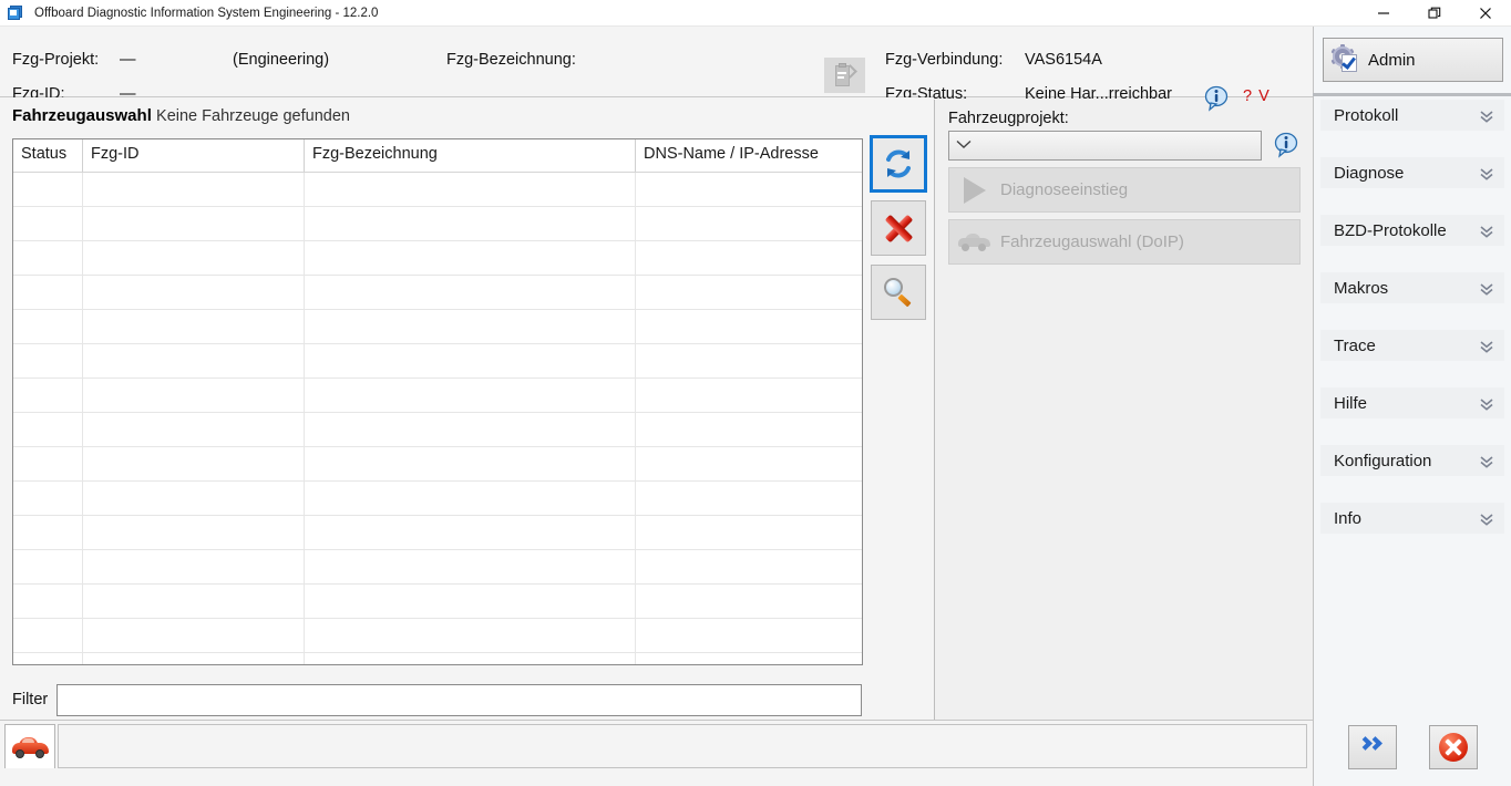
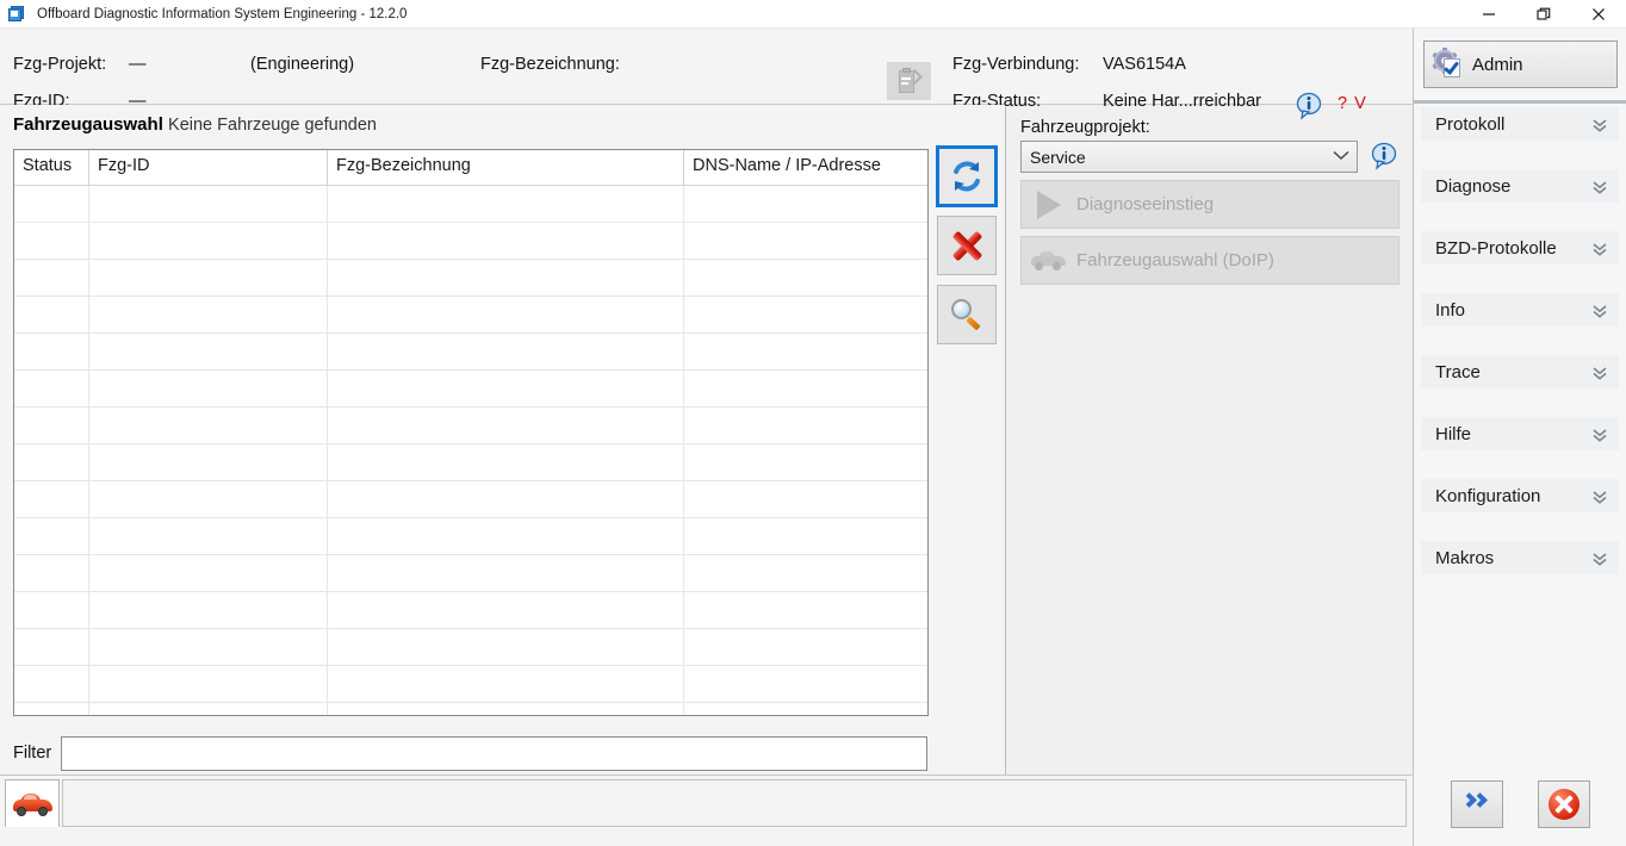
  Offboard Diagnostic Information System Engineering - 12.2.0
  Fzg-Projekt:
  —
  (Engineering)
  Fzg-Bezeichnung:
  Fzg-ID:
  —
  Fzg-Verbindung:
  VAS6154A
  Fzg-Status:
  Keine Har...rreichbar
  ? V
  Fahrzeugauswahl Keine Fahrzeuge gefunden
  Status
  Fzg-ID
  Fzg-Bezeichnung
  DNS-Name / IP-Adresse
  Filter
  Fahrzeugprojekt:
+ Service
  Diagnoseeinstieg
  Fahrzeugauswahl (DoIP)
  Admin
  Protokoll
  Diagnose
  BZD-Protokolle
- Makros
+ Info
  Trace
  Hilfe
  Konfiguration
- Info
+ Makros
